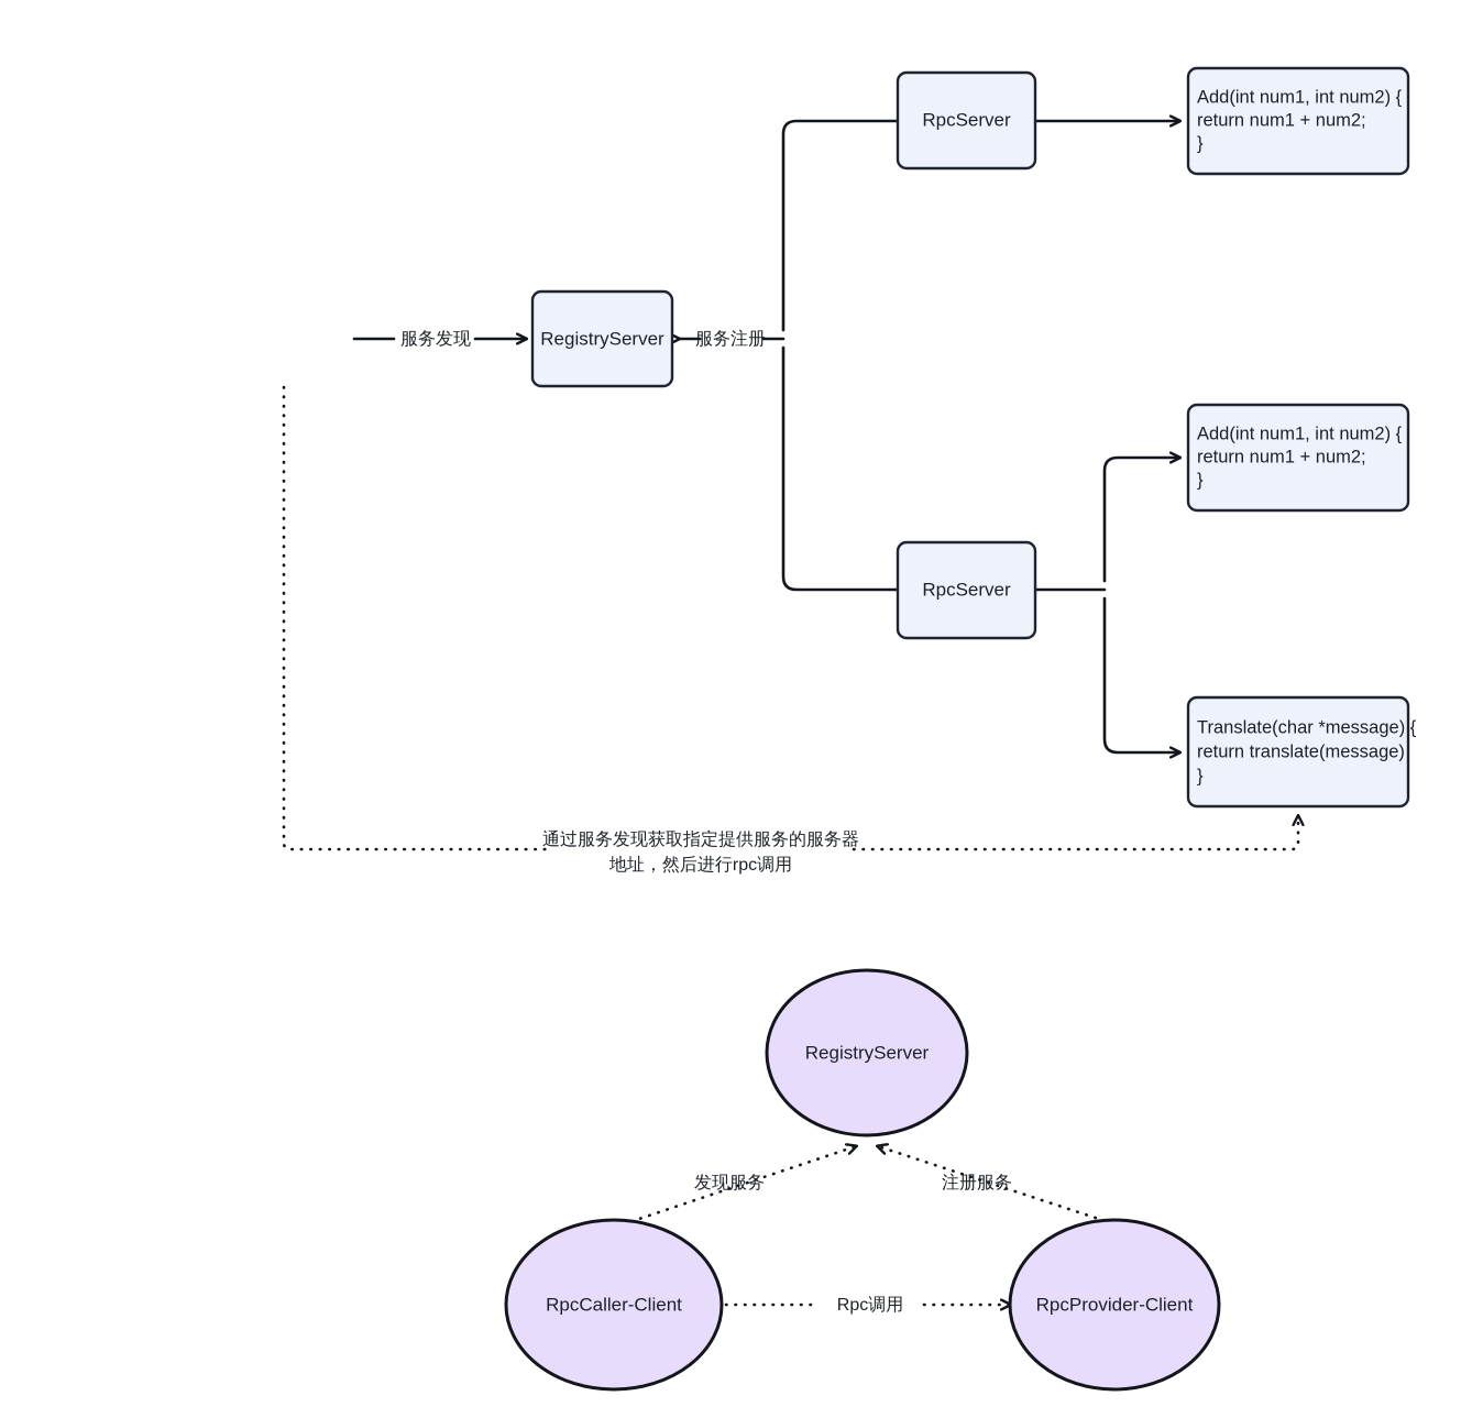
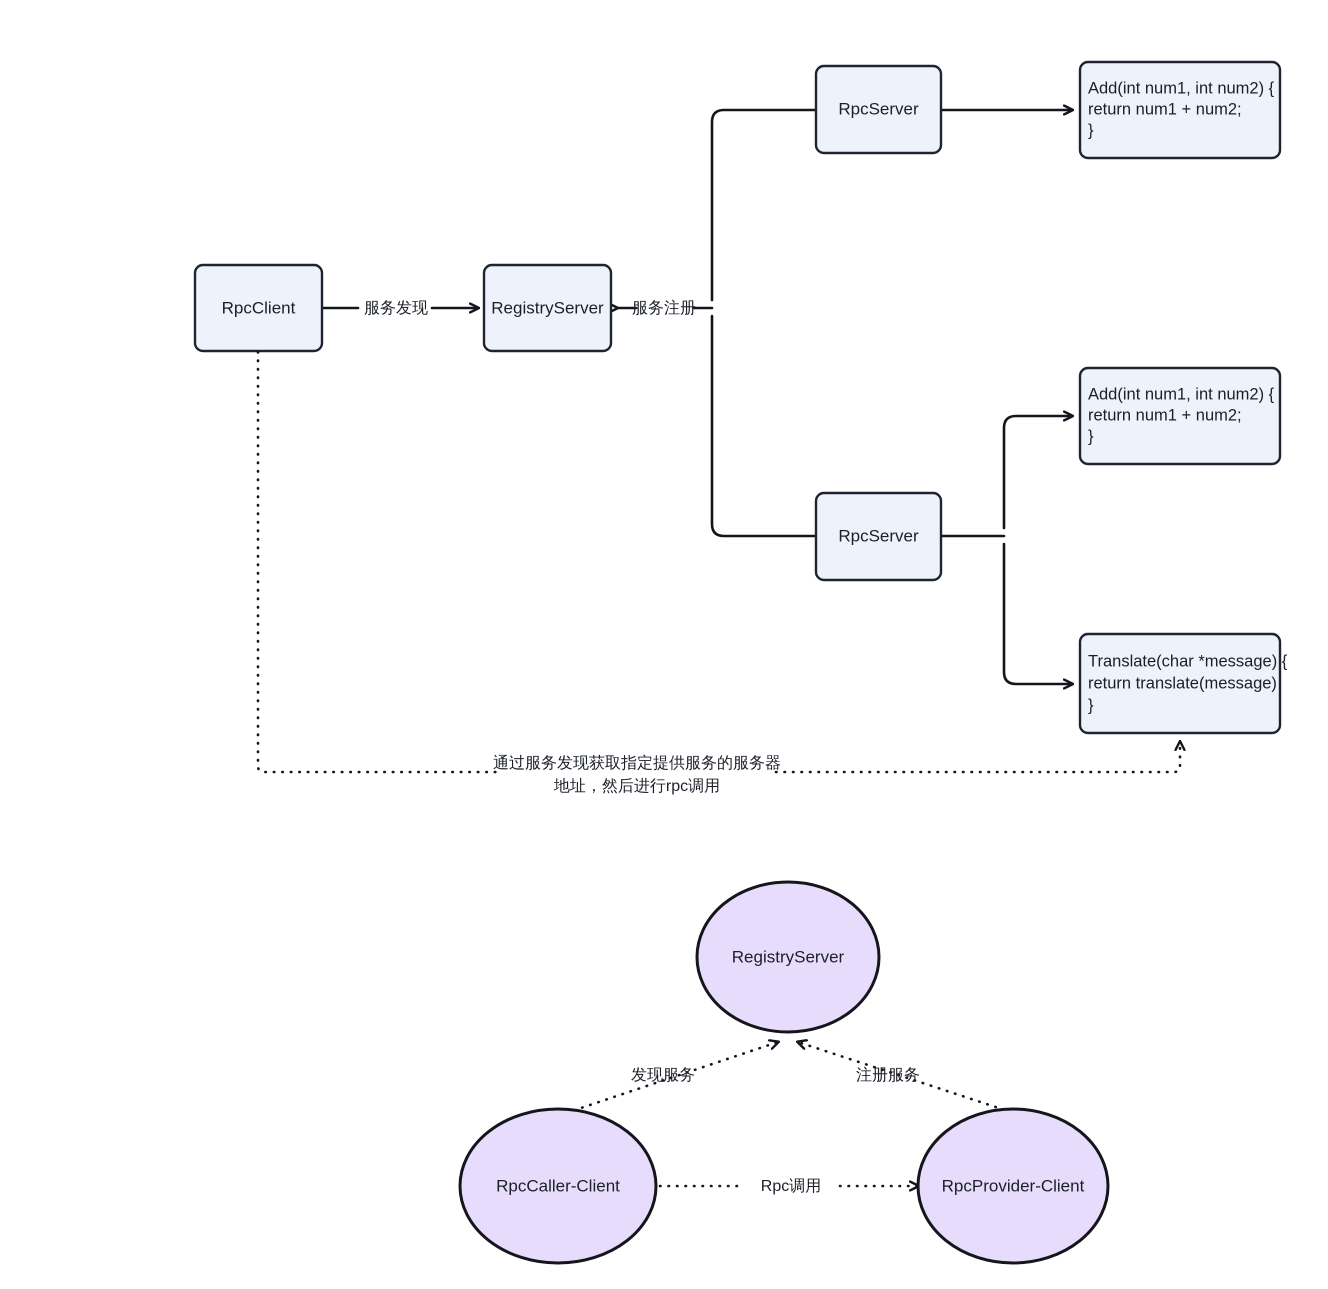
  服务发现
  服务注册
+ RpcClient
  RegistryServer
  RpcServer
  RpcServer
  Add(int num1, int num2) {
  return num1 + num2;
  }
  Add(int num1, int num2) {
  return num1 + num2;
  }
  Translate(char *message) {
  return translate(message)
  }
  通过服务发现获取指定提供服务的服务器
  地址，然后进行rpc调用
  RegistryServer
  RpcCaller-Client
  RpcProvider-Client
  发现服务
  注册服务
  Rpc调用
